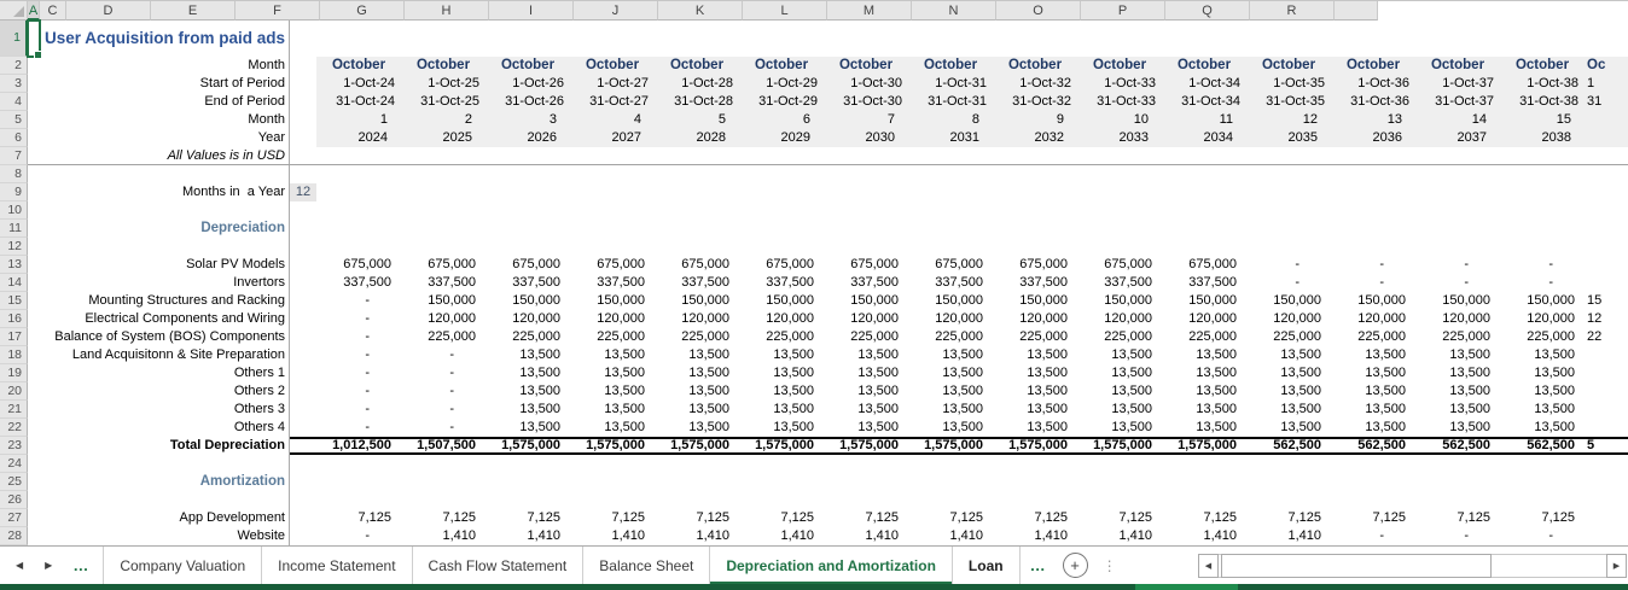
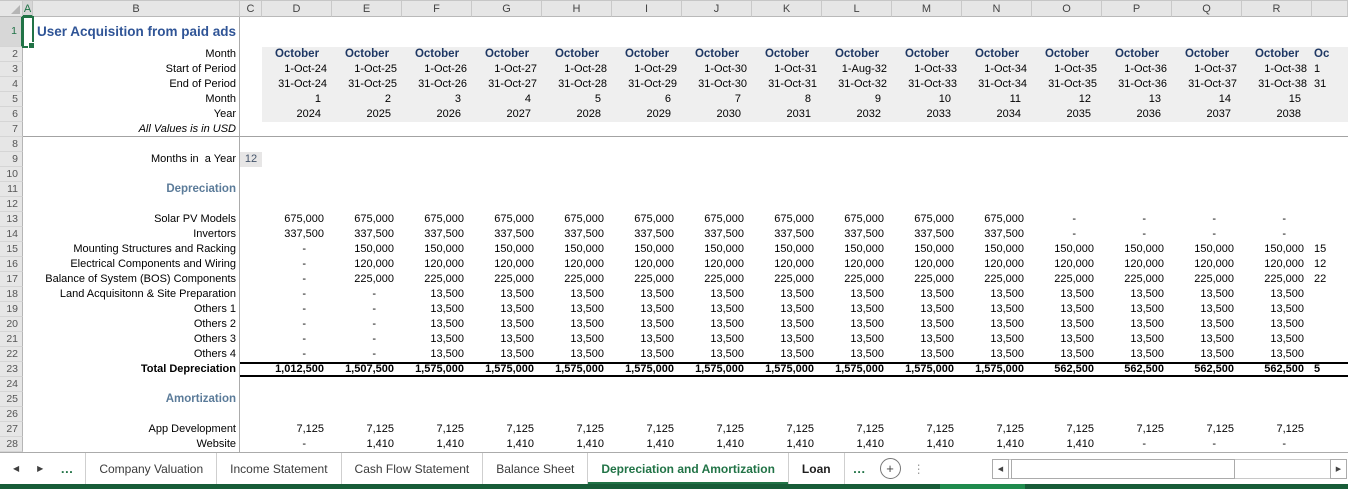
  A
+ B
  C
  D
  E
  F
  G
  H
  I
  J
  K
  L
  M
  N
  O
  P
  Q
  R
  1
  User Acquisition from paid ads
  2
  Month
  October
  October
  October
  October
  October
  October
  October
  October
  October
  October
  October
  October
  October
  October
  October
  Oc
  3
  Start of Period
  1-Oct-24
  1-Oct-25
  1-Oct-26
  1-Oct-27
  1-Oct-28
  1-Oct-29
  1-Oct-30
  1-Oct-31
- 1-Oct-32
+ 1-Aug-32
  1-Oct-33
  1-Oct-34
  1-Oct-35
  1-Oct-36
  1-Oct-37
  1-Oct-38
  1
  4
  End of Period
  31-Oct-24
  31-Oct-25
  31-Oct-26
  31-Oct-27
  31-Oct-28
  31-Oct-29
  31-Oct-30
  31-Oct-31
  31-Oct-32
  31-Oct-33
  31-Oct-34
  31-Oct-35
  31-Oct-36
  31-Oct-37
  31-Oct-38
  31
  5
  Month
  1
  2
  3
  4
  5
  6
  7
  8
  9
  10
  11
  12
  13
  14
  15
  6
  Year
  2024
  2025
  2026
  2027
  2028
  2029
  2030
  2031
  2032
  2033
  2034
  2035
  2036
  2037
  2038
  7
  All Values is in USD
  8
  9
  Months in a Year
  12
  10
  11
  Depreciation
  12
  13
  Solar PV Models
  675,000
  675,000
  675,000
  675,000
  675,000
  675,000
  675,000
  675,000
  675,000
  675,000
  675,000
  -
  -
  -
  -
  14
  Invertors
  337,500
  337,500
  337,500
  337,500
  337,500
  337,500
  337,500
  337,500
  337,500
  337,500
  337,500
  -
  -
  -
  -
  15
  Mounting Structures and Racking
  -
  150,000
  150,000
  150,000
  150,000
  150,000
  150,000
  150,000
  150,000
  150,000
  150,000
  150,000
  150,000
  150,000
  150,000
  15
  16
  Electrical Components and Wiring
  -
  120,000
  120,000
  120,000
  120,000
  120,000
  120,000
  120,000
  120,000
  120,000
  120,000
  120,000
  120,000
  120,000
  120,000
  12
  17
  Balance of System (BOS) Components
  -
  225,000
  225,000
  225,000
  225,000
  225,000
  225,000
  225,000
  225,000
  225,000
  225,000
  225,000
  225,000
  225,000
  225,000
  22
  18
  Land Acquisitonn & Site Preparation
  -
  -
  13,500
  13,500
  13,500
  13,500
  13,500
  13,500
  13,500
  13,500
  13,500
  13,500
  13,500
  13,500
  13,500
  19
  Others 1
  -
  -
  13,500
  13,500
  13,500
  13,500
  13,500
  13,500
  13,500
  13,500
  13,500
  13,500
  13,500
  13,500
  13,500
  20
  Others 2
  -
  -
  13,500
  13,500
  13,500
  13,500
  13,500
  13,500
  13,500
  13,500
  13,500
  13,500
  13,500
  13,500
  13,500
  21
  Others 3
  -
  -
  13,500
  13,500
  13,500
  13,500
  13,500
  13,500
  13,500
  13,500
  13,500
  13,500
  13,500
  13,500
  13,500
  22
  Others 4
  -
  -
  13,500
  13,500
  13,500
  13,500
  13,500
  13,500
  13,500
  13,500
  13,500
  13,500
  13,500
  13,500
  13,500
  23
  Total Depreciation
  1,012,500
  1,507,500
  1,575,000
  1,575,000
  1,575,000
  1,575,000
  1,575,000
  1,575,000
  1,575,000
  1,575,000
  1,575,000
  562,500
  562,500
  562,500
  562,500
  5
  24
  25
  Amortization
  26
  27
  App Development
  7,125
  7,125
  7,125
  7,125
  7,125
  7,125
  7,125
  7,125
  7,125
  7,125
  7,125
  7,125
  7,125
  7,125
  7,125
  28
  Website
  -
  1,410
  1,410
  1,410
  1,410
  1,410
  1,410
  1,410
  1,410
  1,410
  1,410
  1,410
  -
  -
  -
  ◀
  ▶
  …
  Company Valuation
  Income Statement
  Cash Flow Statement
  Balance Sheet
  Depreciation and Amortization
  Loan
  …
  +
  ⋮
